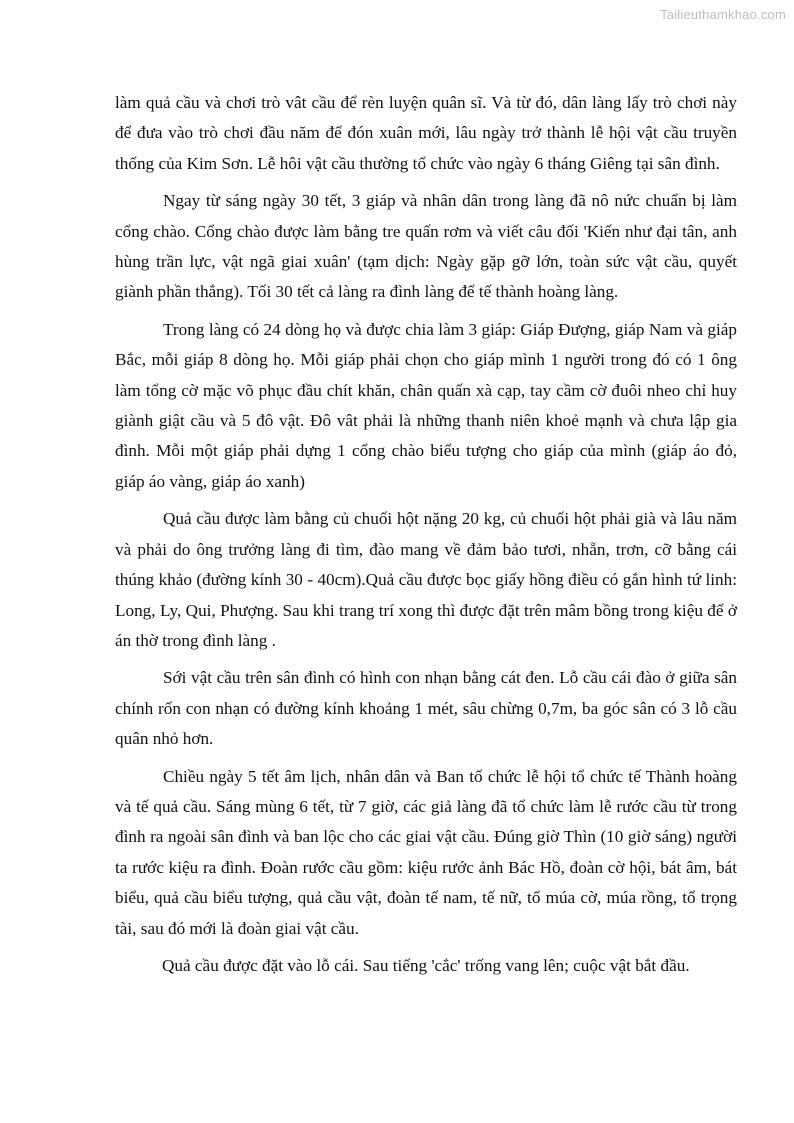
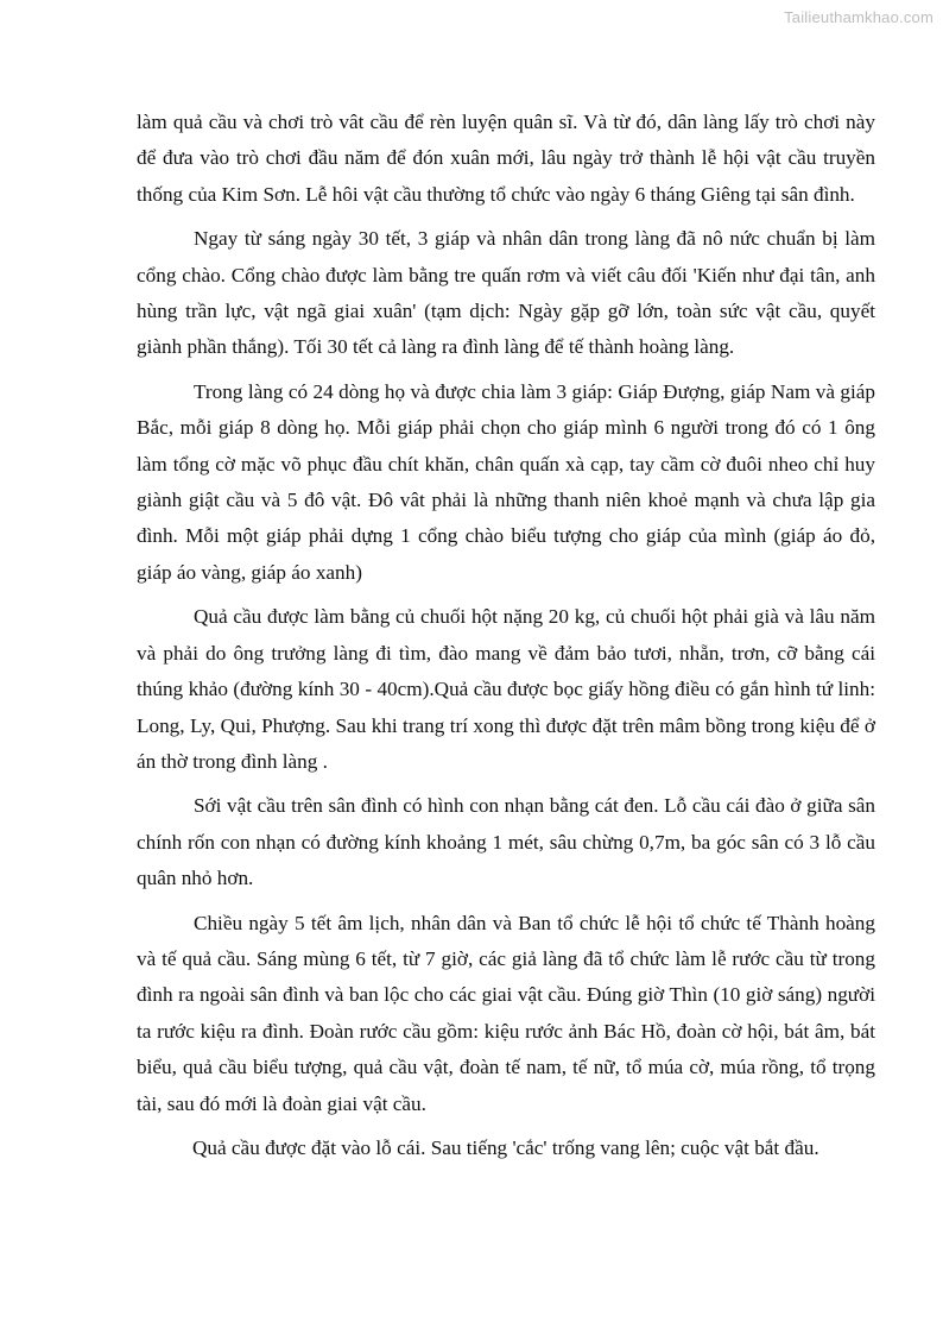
  Tailieuthamkhao.com
  làm quả cầu và chơi trò vât cầu để rèn luyện quân sĩ. Và từ đó, dân làng lấy trò chơi này để đưa vào trò chơi đầu năm để đón xuân mới, lâu ngày trở thành lễ hội vật cầu truyền thống của Kim Sơn. Lễ hôi vật cầu thường tổ chức vào ngày 6 tháng Giêng tại sân đình.
  Ngay từ sáng ngày 30 tết, 3 giáp và nhân dân trong làng đã nô nức chuẩn bị làm cổng chào. Cổng chào được làm bằng tre quấn rơm và viết câu đối 'Kiến như đại tân, anh hùng trần lực, vật ngã giai xuân' (tạm dịch: Ngày gặp gỡ lớn, toàn sức vật cầu, quyết giành phần thắng). Tối 30 tết cả làng ra đình làng để tế thành hoàng làng.
- Trong làng có 24 dòng họ và được chia làm 3 giáp: Giáp Đượng, giáp Nam và giáp Bắc, mỗi giáp 8 dòng họ. Mỗi giáp phải chọn cho giáp mình 1 người trong đó có 1 ông làm tổng cờ mặc võ phục đầu chít khăn, chân quấn xà cạp, tay cầm cờ đuôi nheo chỉ huy giành giật cầu và 5 đô vật. Đô vât phải là những thanh niên khoẻ mạnh và chưa lập gia đình. Mỗi một giáp phải dựng 1 cổng chào biểu tượng cho giáp của mình (giáp áo đỏ, giáp áo vàng, giáp áo xanh)
+ Trong làng có 24 dòng họ và được chia làm 3 giáp: Giáp Đượng, giáp Nam và giáp Bắc, mỗi giáp 8 dòng họ. Mỗi giáp phải chọn cho giáp mình 6 người trong đó có 1 ông làm tổng cờ mặc võ phục đầu chít khăn, chân quấn xà cạp, tay cầm cờ đuôi nheo chỉ huy giành giật cầu và 5 đô vật. Đô vât phải là những thanh niên khoẻ mạnh và chưa lập gia đình. Mỗi một giáp phải dựng 1 cổng chào biểu tượng cho giáp của mình (giáp áo đỏ, giáp áo vàng, giáp áo xanh)
  Quả cầu được làm bằng củ chuối hột nặng 20 kg, củ chuối hột phải già và lâu năm và phải do ông trưởng làng đi tìm, đào mang về đảm bảo tươi, nhẵn, trơn, cỡ bằng cái thúng khảo (đường kính 30 - 40cm).Quả cầu được bọc giấy hồng điều có gắn hình tứ linh: Long, Ly, Qui, Phượng. Sau khi trang trí xong thì được đặt trên mâm bồng trong kiệu để ở án thờ trong đình làng .
  Sới vật cầu trên sân đình có hình con nhạn bằng cát đen. Lỗ cầu cái đào ở giữa sân chính rốn con nhạn có đường kính khoảng 1 mét, sâu chừng 0,7m, ba góc sân có 3 lỗ cầu quân nhỏ hơn.
  Chiều ngày 5 tết âm lịch, nhân dân và Ban tổ chức lễ hội tổ chức tế Thành hoàng và tế quả cầu. Sáng mùng 6 tết, từ 7 giờ, các giả làng đã tổ chức làm lễ rước cầu từ trong đình ra ngoài sân đình và ban lộc cho các giai vật cầu. Đúng giờ Thìn (10 giờ sáng) người ta rước kiệu ra đình. Đoàn rước cầu gồm: kiệu rước ảnh Bác Hồ, đoàn cờ hội, bát âm, bát biểu, quả cầu biểu tượng, quả cầu vật, đoàn tế nam, tế nữ, tổ múa cờ, múa rồng, tổ trọng tài, sau đó mới là đoàn giai vật cầu.
  Quả cầu được đặt vào lỗ cái. Sau tiếng 'cắc' trống vang lên; cuộc vật bắt đầu.
